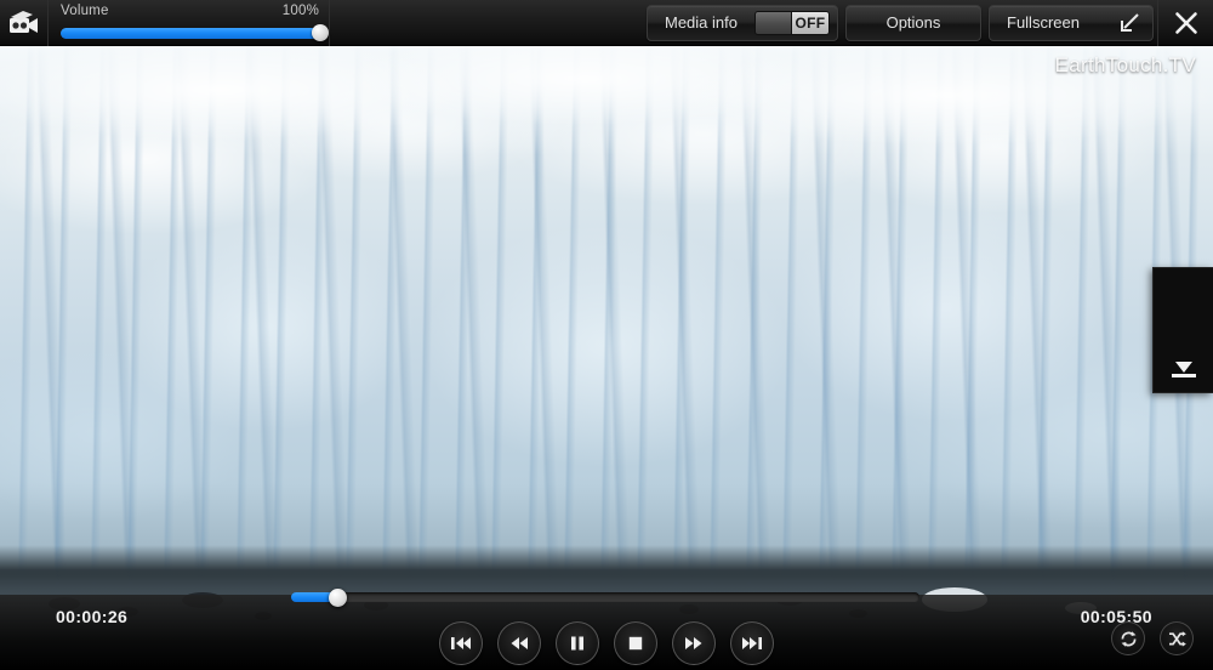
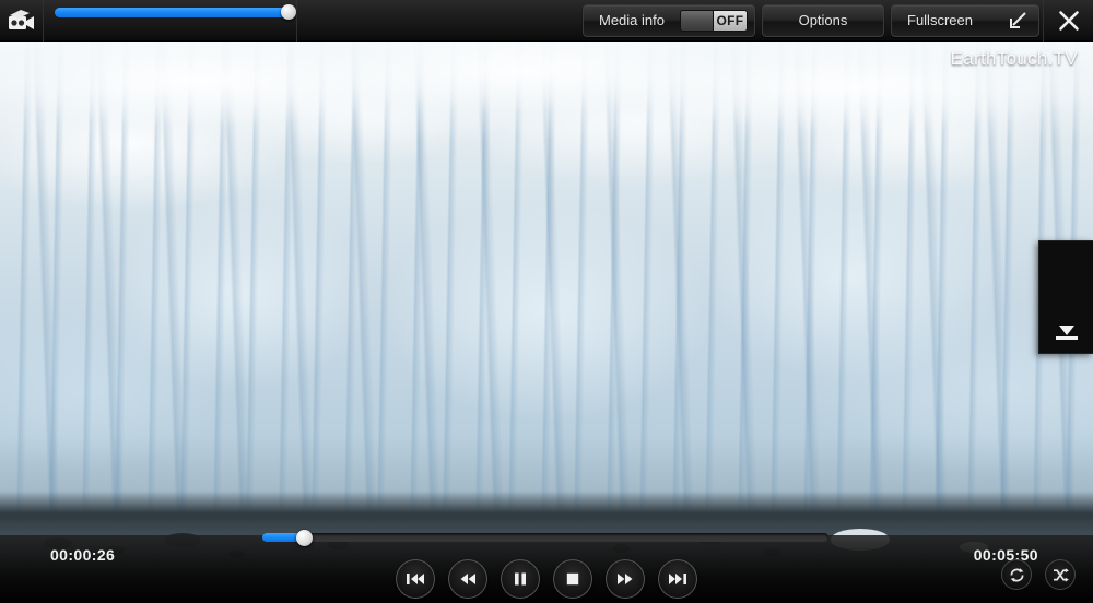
  EarthTouch.TV
- Volume
- 100%
  Media info
  OFF
  Options
  Fullscreen
  00:00:26
  00:05:50
